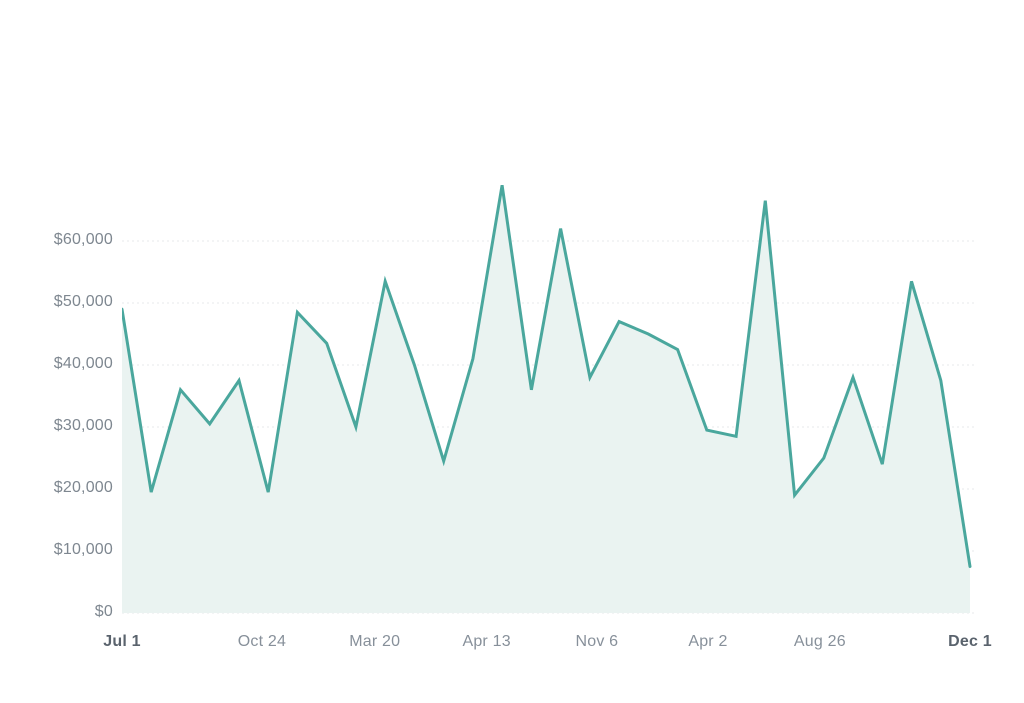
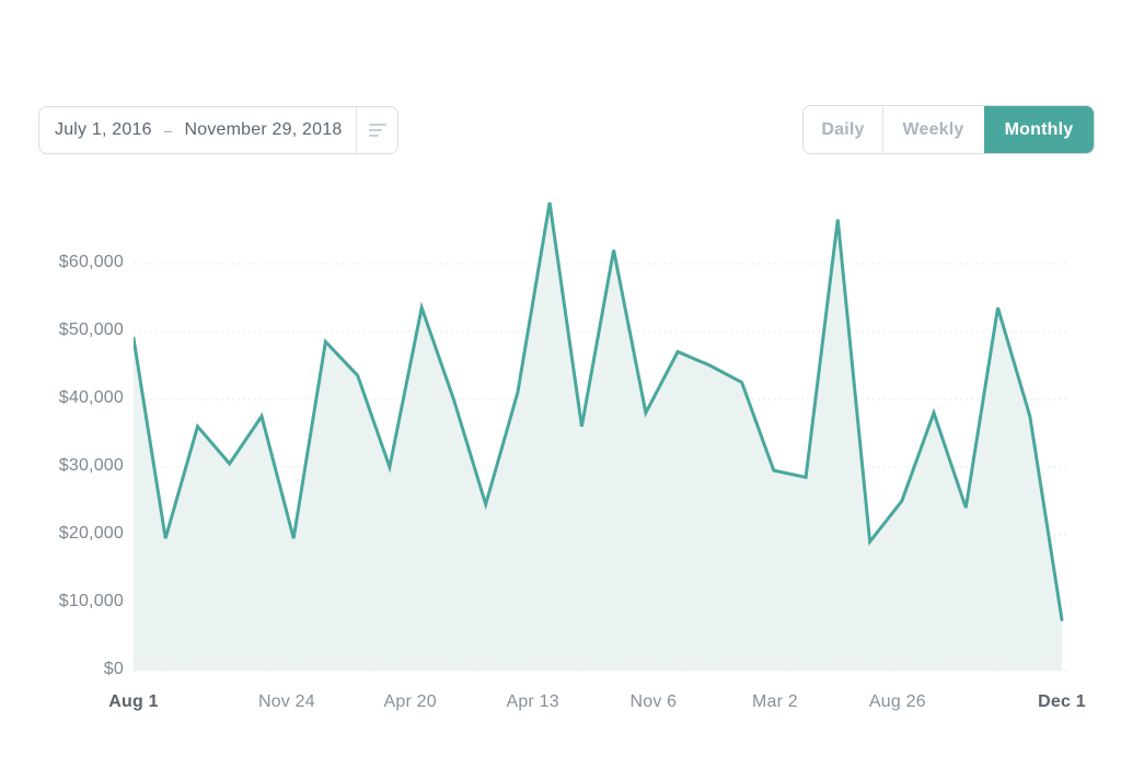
+ July 1, 2016
+ –
+ November 29, 2018
+ Daily
+ Weekly
+ Monthly
  $0
  $10,000
  $20,000
  $30,000
  $40,000
  $50,000
  $60,000
- Jul 1
+ Aug 1
- Oct 24
+ Nov 24
- Mar 20
+ Apr 20
  Apr 13
  Nov 6
- Apr 2
+ Mar 2
  Aug 26
  Dec 1
